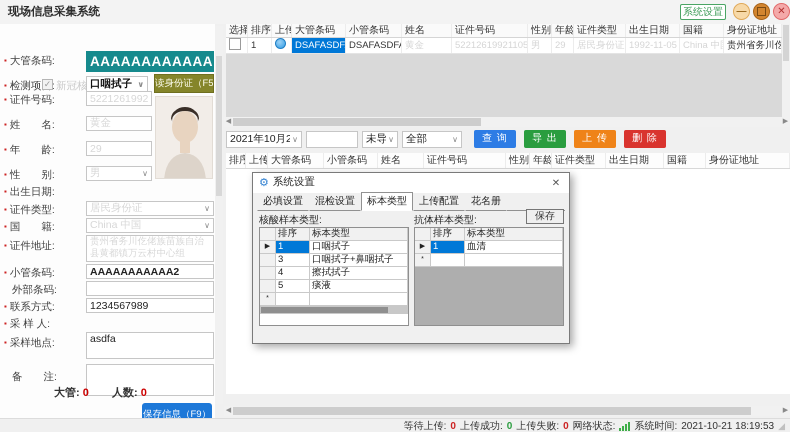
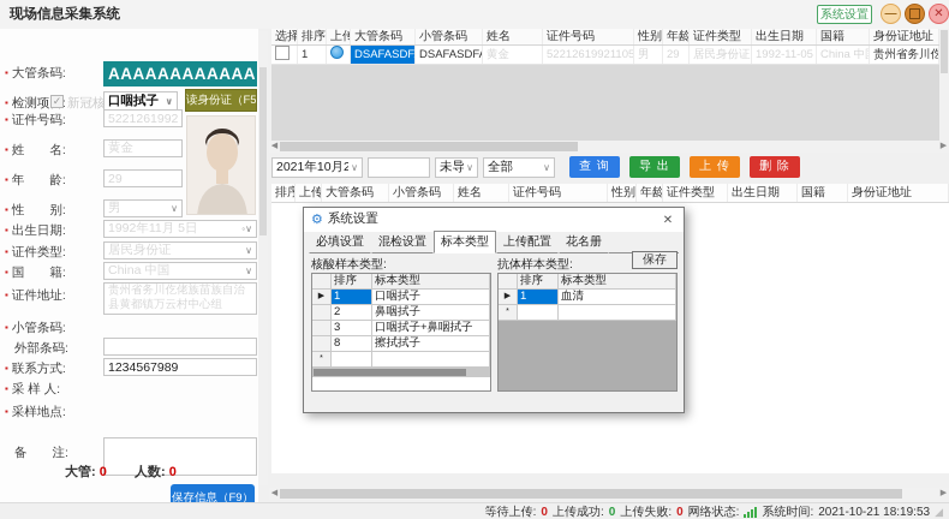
  现场信息采集系统
  系统设置
  —
  ✕
  ▪ 大管条码:
  AAAAAAAAAAAA
  ▪ 检测项:
  ✓
  新冠核
  口咽拭子
  ∨
  读身份证（F5
  ▪ 证件号码:
  ▪ 姓 名:
  黄金
  ▪ 年 龄:
  29
  ▪ 性 别:
  男
  ∨
  ▪ 出生日期:
+ 1992年11月 5日
+ ◦∨
  ▪ 证件类型:
  居民身份证
  ∨
  ▪ 国 籍:
  China 中国
  ∨
  ▪ 证件地址:
  ▪ 小管条码:
- AAAAAAAAAAA2
  外部条码:
  ▪ 联系方式:
  1234567989
  ▪ 采 样 人:
  ▪ 采样地点:
- asdfa
  备 注:
  大管: 0
  人数: 0
  保存信息（F9）
  选择
  排序
  上传
  大管条码
  小管条码
  姓名
  证件号码
  性别
  年龄
  证件类型
  出生日期
  国籍
  身份证地址
  1
  黄金
  52212619921105
  男
  29
  居民身份证
  1992-11-05
  China 中
  2021年10月2
  ∨
  未导
  ∨
  全部
  ∨
  查 询
  导 出
  上 传
  删 除
  排序
  上传
  大管条码
  小管条码
  姓名
  证件号码
  性别
  年龄
  证件类型
  出生日期
  国籍
  身份证地址
  ⚙
  系统设置
  ✕
  必填设置
  混检设置
  标本类型
  上传配置
  花名册
  核酸样本类型:
  抗体样本类型:
  保存
  排序
  标本类型
  1
  口咽拭子
+ 2
+ 鼻咽拭子
  3
  口咽拭子+鼻咽拭子
- 4
+ 8
  擦拭拭子
- 5
- 痰液
  排序
  标本类型
  1
  血清
  等待上传:
  0
  上传成功:
  0
  上传失败:
  0
  网络状态:
  系统时间:
  2021-10-21 18:19:53
  ◢
